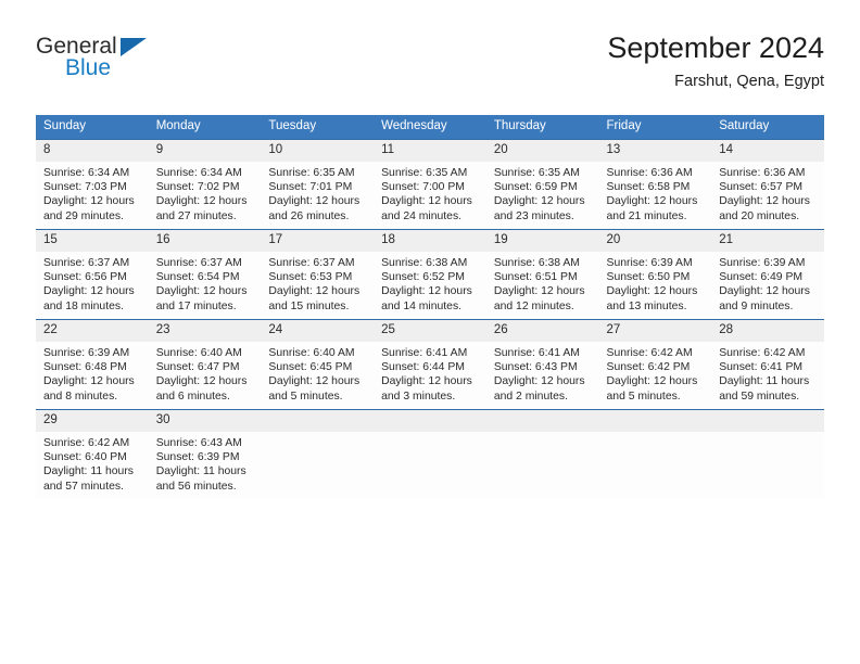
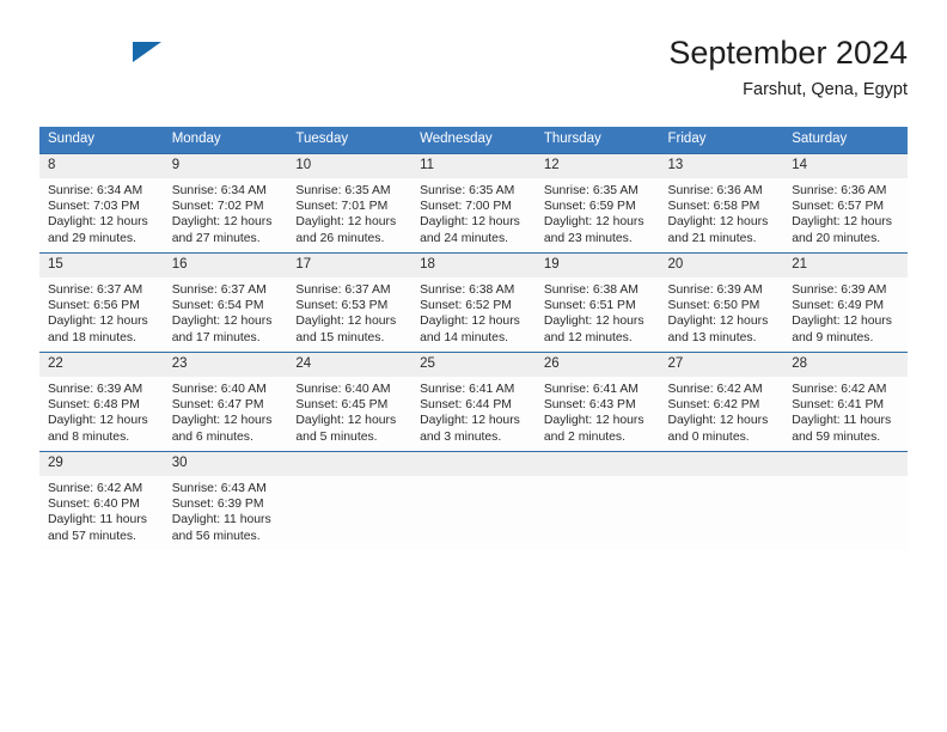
- General
- Blue
  September 2024
  Farshut, Qena, Egypt
  Sunday	Monday	Tuesday	Wednesday	Thursday	Friday	Saturday
- 8Sunrise: 6:34 AMSunset: 7:03 PMDaylight: 12 hoursand 29 minutes.	9Sunrise: 6:34 AMSunset: 7:02 PMDaylight: 12 hoursand 27 minutes.	10Sunrise: 6:35 AMSunset: 7:01 PMDaylight: 12 hoursand 26 minutes.	11Sunrise: 6:35 AMSunset: 7:00 PMDaylight: 12 hoursand 24 minutes.	20Sunrise: 6:35 AMSunset: 6:59 PMDaylight: 12 hoursand 23 minutes.	13Sunrise: 6:36 AMSunset: 6:58 PMDaylight: 12 hoursand 21 minutes.	14Sunrise: 6:36 AMSunset: 6:57 PMDaylight: 12 hoursand 20 minutes.
+ 8Sunrise: 6:34 AMSunset: 7:03 PMDaylight: 12 hoursand 29 minutes.	9Sunrise: 6:34 AMSunset: 7:02 PMDaylight: 12 hoursand 27 minutes.	10Sunrise: 6:35 AMSunset: 7:01 PMDaylight: 12 hoursand 26 minutes.	11Sunrise: 6:35 AMSunset: 7:00 PMDaylight: 12 hoursand 24 minutes.	12Sunrise: 6:35 AMSunset: 6:59 PMDaylight: 12 hoursand 23 minutes.	13Sunrise: 6:36 AMSunset: 6:58 PMDaylight: 12 hoursand 21 minutes.	14Sunrise: 6:36 AMSunset: 6:57 PMDaylight: 12 hoursand 20 minutes.
  15Sunrise: 6:37 AMSunset: 6:56 PMDaylight: 12 hoursand 18 minutes.	16Sunrise: 6:37 AMSunset: 6:54 PMDaylight: 12 hoursand 17 minutes.	17Sunrise: 6:37 AMSunset: 6:53 PMDaylight: 12 hoursand 15 minutes.	18Sunrise: 6:38 AMSunset: 6:52 PMDaylight: 12 hoursand 14 minutes.	19Sunrise: 6:38 AMSunset: 6:51 PMDaylight: 12 hoursand 12 minutes.	20Sunrise: 6:39 AMSunset: 6:50 PMDaylight: 12 hoursand 13 minutes.	21Sunrise: 6:39 AMSunset: 6:49 PMDaylight: 12 hoursand 9 minutes.
- 22Sunrise: 6:39 AMSunset: 6:48 PMDaylight: 12 hoursand 8 minutes.	23Sunrise: 6:40 AMSunset: 6:47 PMDaylight: 12 hoursand 6 minutes.	24Sunrise: 6:40 AMSunset: 6:45 PMDaylight: 12 hoursand 5 minutes.	25Sunrise: 6:41 AMSunset: 6:44 PMDaylight: 12 hoursand 3 minutes.	26Sunrise: 6:41 AMSunset: 6:43 PMDaylight: 12 hoursand 2 minutes.	27Sunrise: 6:42 AMSunset: 6:42 PMDaylight: 12 hoursand 5 minutes.	28Sunrise: 6:42 AMSunset: 6:41 PMDaylight: 11 hoursand 59 minutes.
+ 22Sunrise: 6:39 AMSunset: 6:48 PMDaylight: 12 hoursand 8 minutes.	23Sunrise: 6:40 AMSunset: 6:47 PMDaylight: 12 hoursand 6 minutes.	24Sunrise: 6:40 AMSunset: 6:45 PMDaylight: 12 hoursand 5 minutes.	25Sunrise: 6:41 AMSunset: 6:44 PMDaylight: 12 hoursand 3 minutes.	26Sunrise: 6:41 AMSunset: 6:43 PMDaylight: 12 hoursand 2 minutes.	27Sunrise: 6:42 AMSunset: 6:42 PMDaylight: 12 hoursand 0 minutes.	28Sunrise: 6:42 AMSunset: 6:41 PMDaylight: 11 hoursand 59 minutes.
  29Sunrise: 6:42 AMSunset: 6:40 PMDaylight: 11 hoursand 57 minutes.	30Sunrise: 6:43 AMSunset: 6:39 PMDaylight: 11 hoursand 56 minutes.
